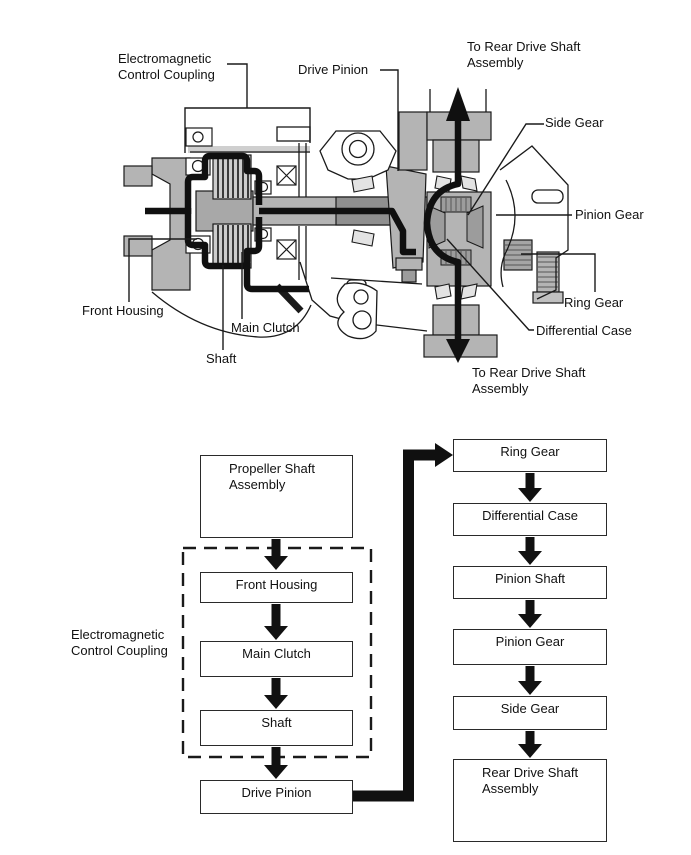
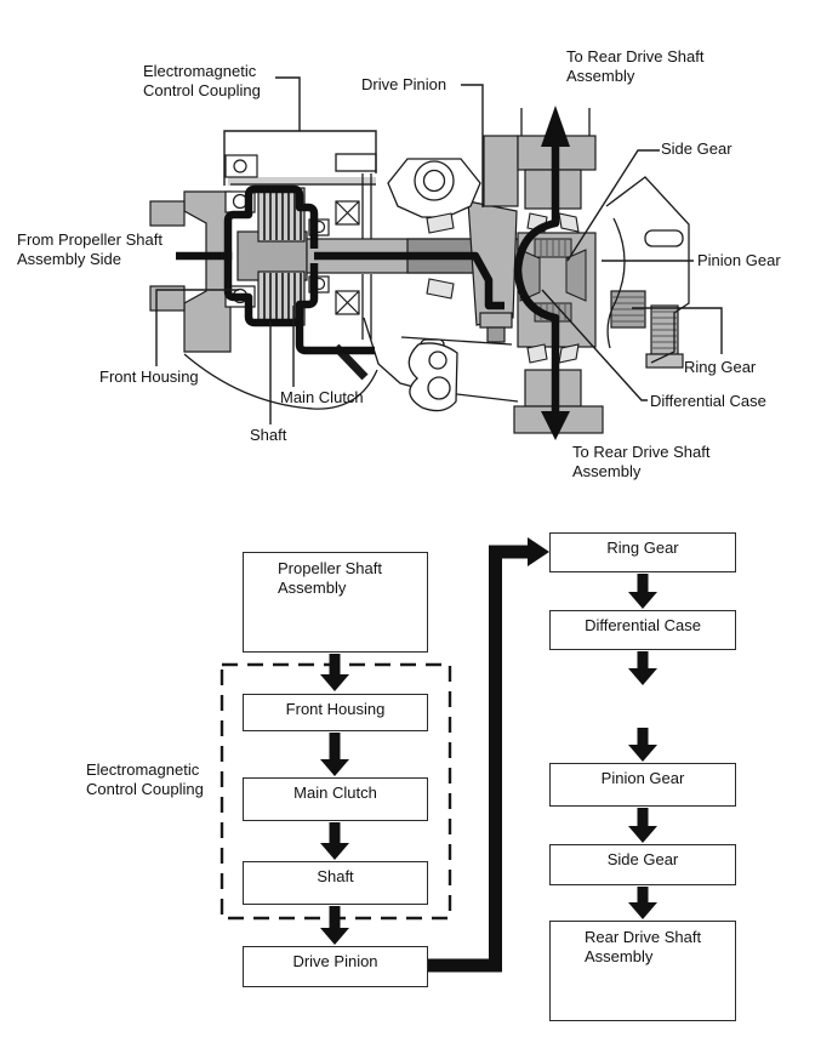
  Electromagnetic
  Control Coupling
  Drive Pinion
  To Rear Drive Shaft
  Assembly
  Side Gear
  Pinion Gear
  Ring Gear
  Differential Case
  To Rear Drive Shaft
  Assembly
+ From Propeller Shaft
+ Assembly Side
  Front Housing
  Main Clutch
  Shaft
  Electromagnetic
  Control Coupling
  Propeller Shaft
  Assembly
  Front Housing
  Main Clutch
  Shaft
  Drive Pinion
  Ring Gear
  Differential Case
- Pinion Shaft
  Pinion Gear
  Side Gear
  Rear Drive Shaft
  Assembly
